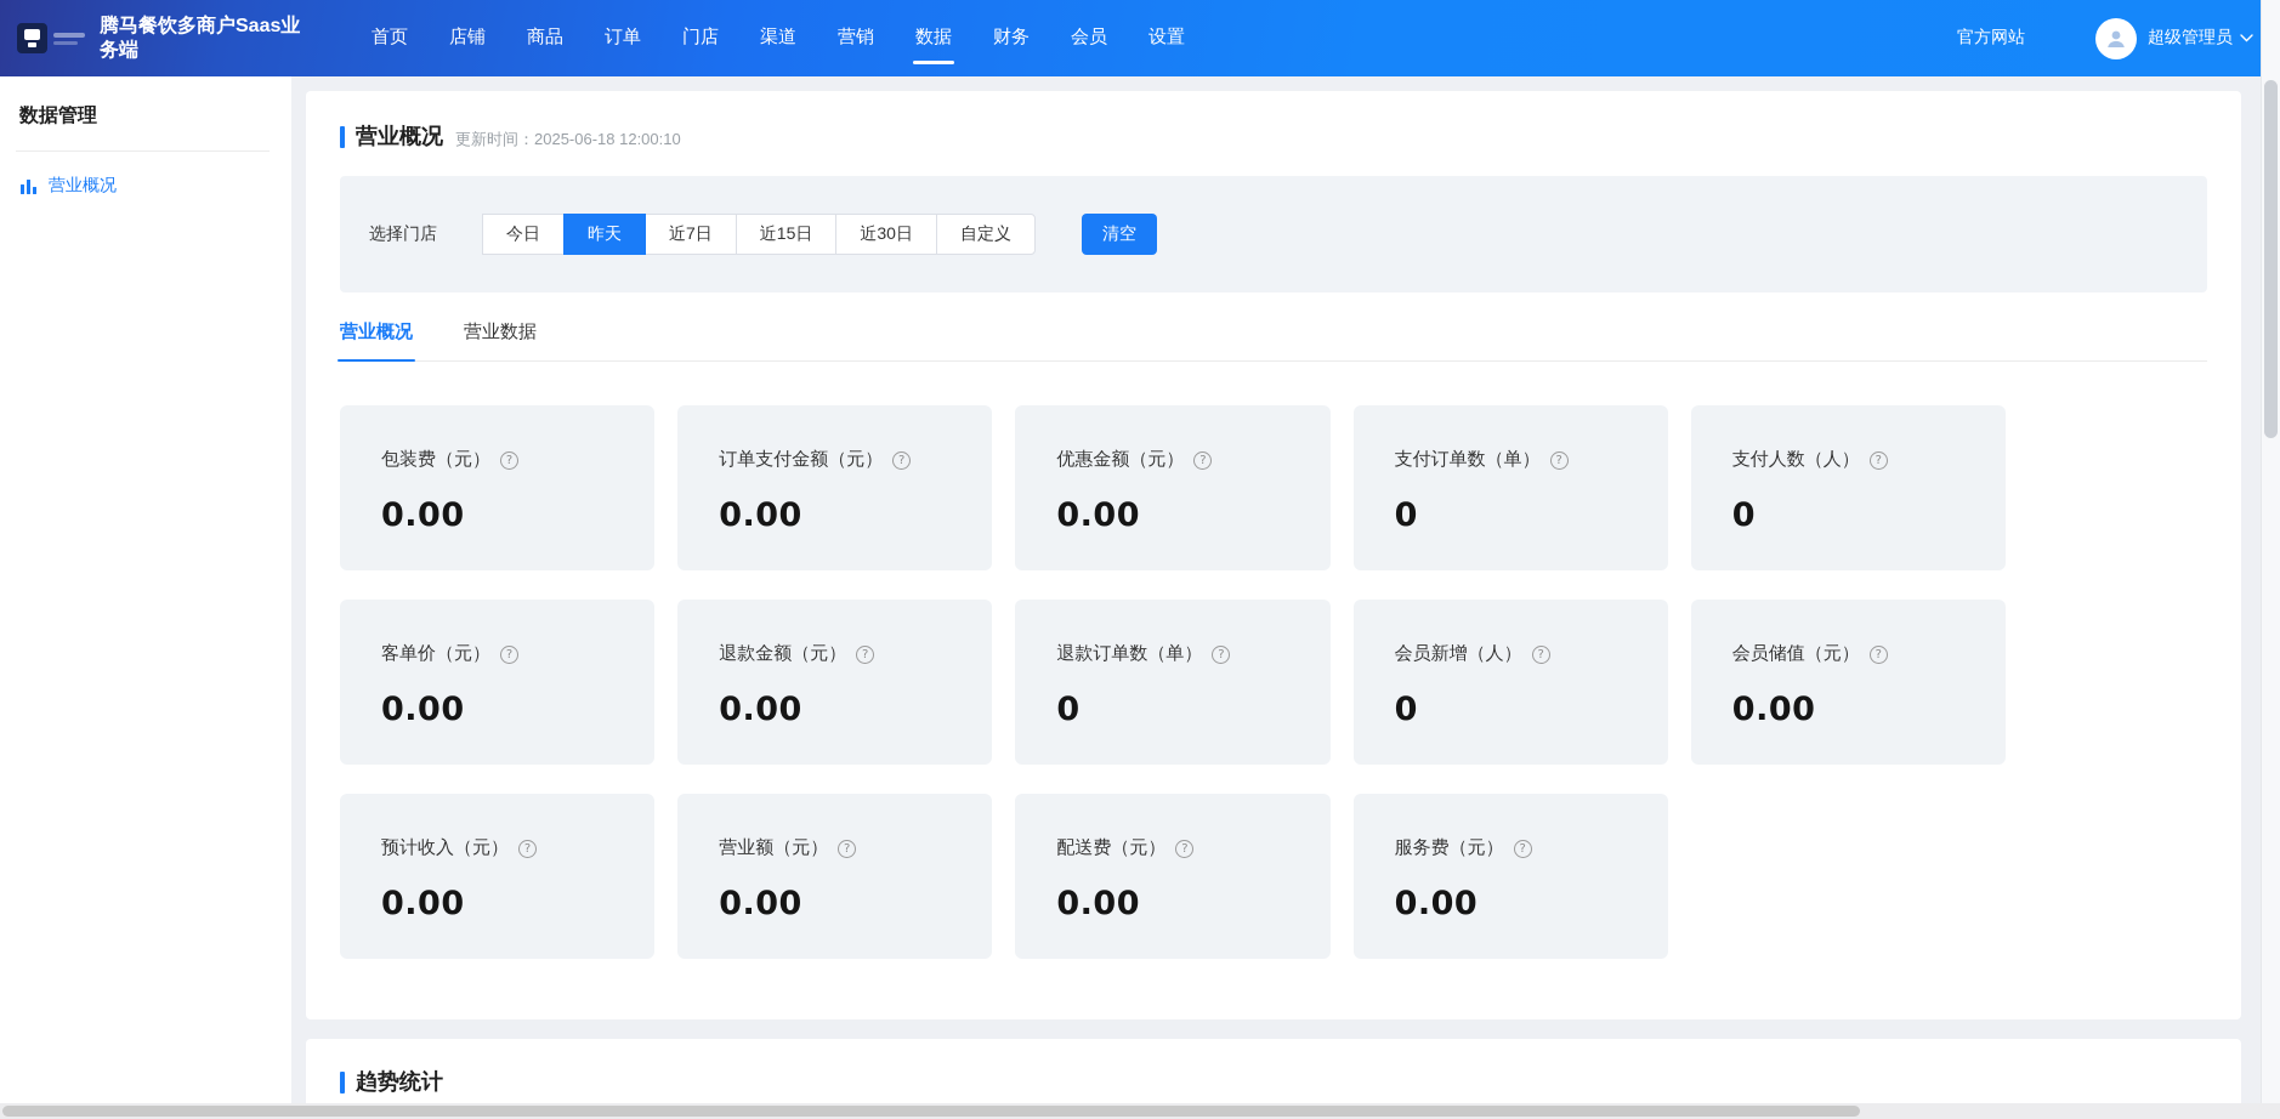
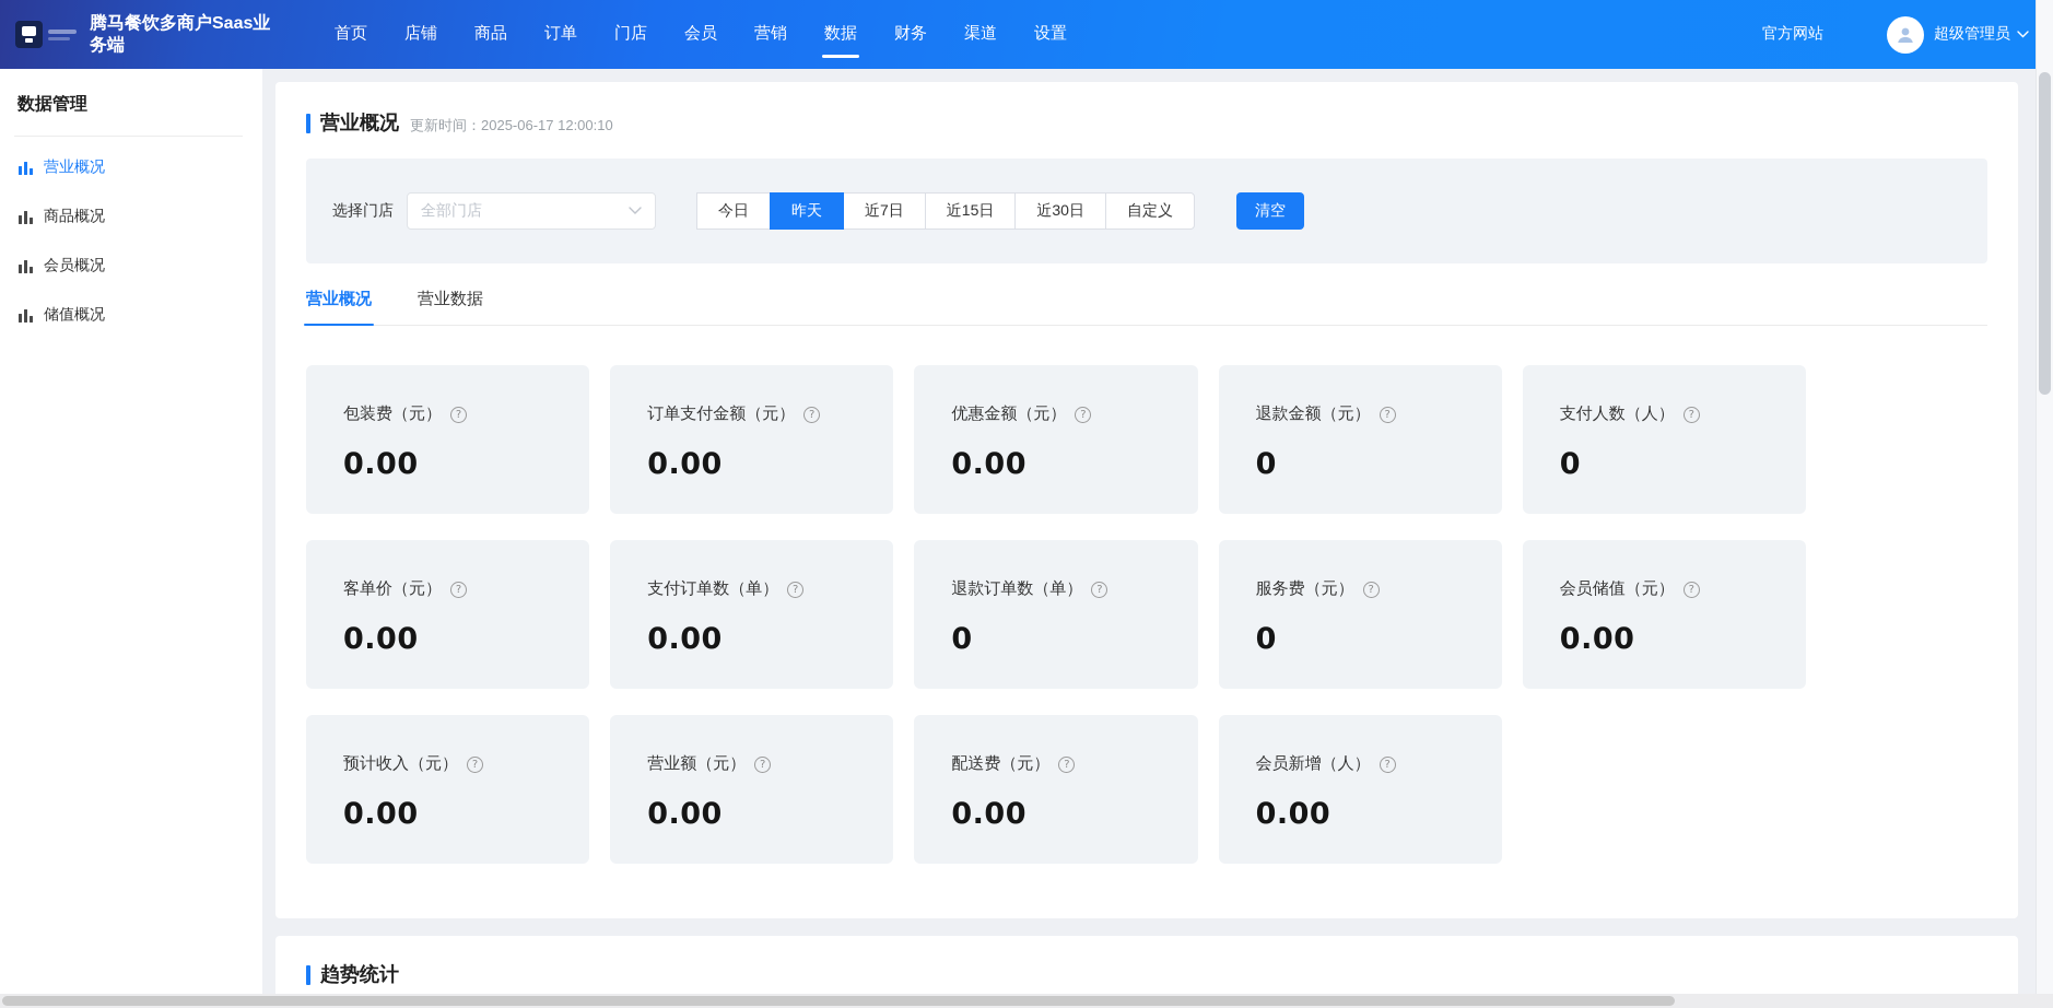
  腾马餐饮多商户Saas业务端
  首页
  店铺
  商品
  订单
  门店
- 渠道
+ 会员
  营销
  数据
  财务
- 会员
+ 渠道
  设置
  官方网站
  超级管理员
  数据管理
  营业概况
+ 商品概况
+ 会员概况
+ 储值概况
  营业概况
- 更新时间：2025-06-18 12:00:10
+ 更新时间：2025-06-17 12:00:10
  选择门店
+ 全部门店
  今日
  昨天
  近7日
  近15日
  近30日
  自定义
  清空
  营业概况
  营业数据
  包装费（元）
  ?
  0.00
  订单支付金额（元）
  ?
  0.00
  优惠金额（元）
  ?
  0.00
- 支付订单数（单）
+ 退款金额（元）
  ?
  0
  支付人数（人）
  ?
  0
  客单价（元）
  ?
  0.00
- 退款金额（元）
+ 支付订单数（单）
  ?
  0.00
  退款订单数（单）
  ?
  0
- 会员新增（人）
+ 服务费（元）
  ?
  0
  会员储值（元）
  ?
  0.00
  预计收入（元）
  ?
  0.00
  营业额（元）
  ?
  0.00
  配送费（元）
  ?
  0.00
- 服务费（元）
+ 会员新增（人）
  ?
  0.00
  趋势统计
